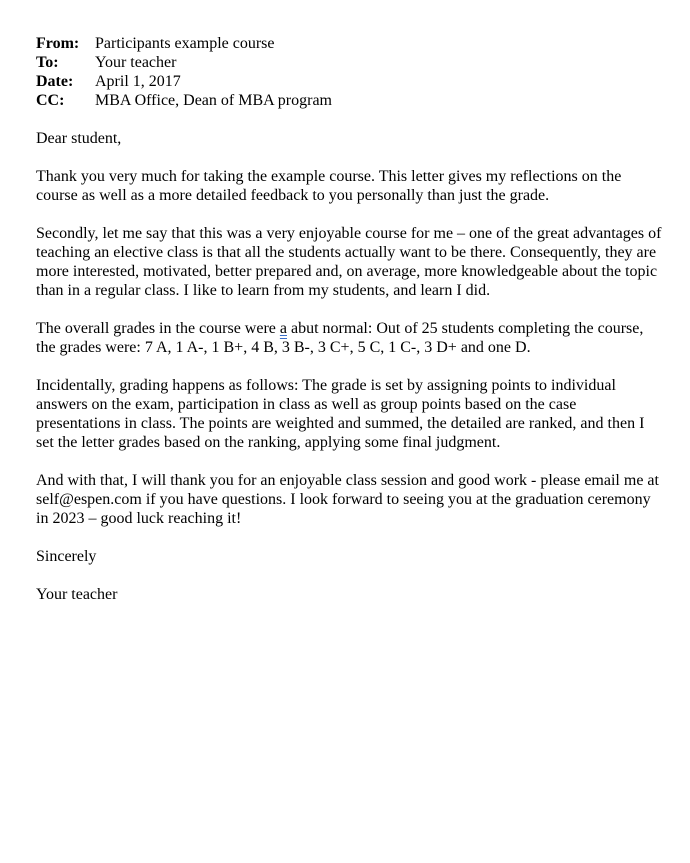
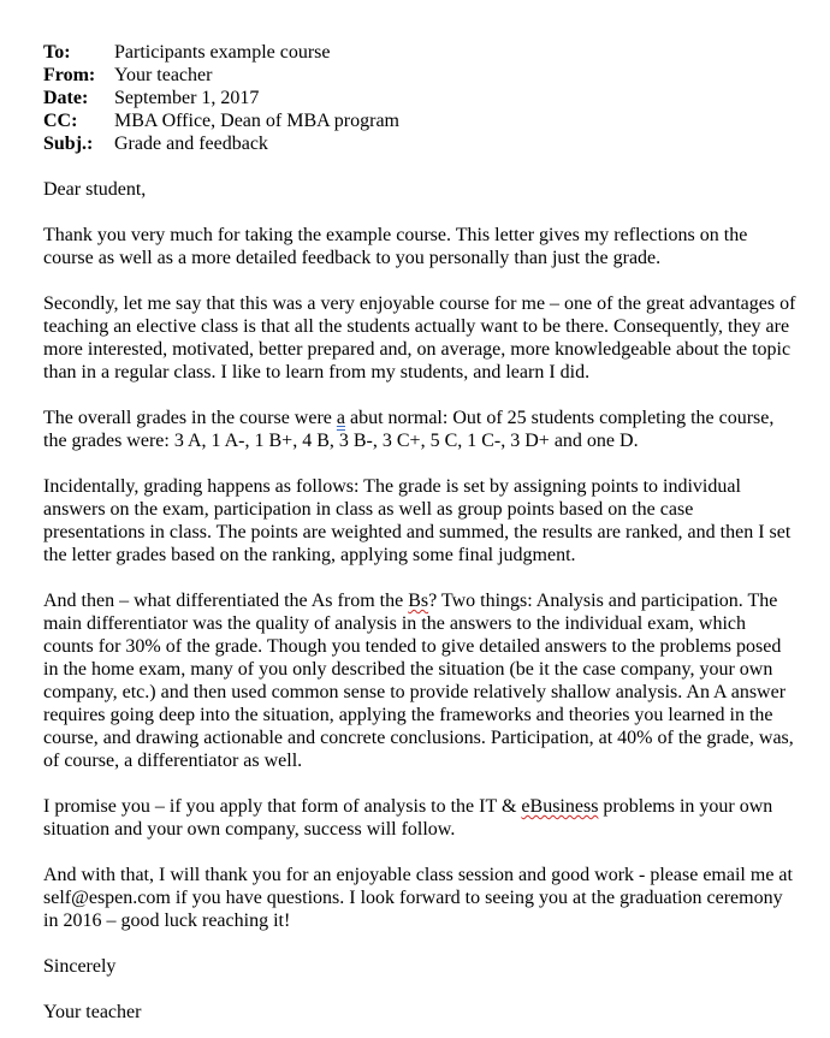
- From:
+ To:
  Participants example course
- To:
+ From:
  Your teacher
  Date:
- April 1, 2017
+ September 1, 2017
  CC:
  MBA Office, Dean of MBA program
+ Subj.:
+ Grade and feedback
  Dear student,
  Thank you very much for taking the example course. This letter gives my reflections on the course as well as a more detailed feedback to you personally than just the grade.
  Secondly, let me say that this was a very enjoyable course for me – one of the great advantages of teaching an elective class is that all the students actually want to be there. Consequently, they are more interested, motivated, better prepared and, on average, more knowledgeable about the topic than in a regular class. I like to learn from my students, and learn I did.
- The overall grades in the course were a abut normal: Out of 25 students completing the course, the grades were: 7 A, 1 A-, 1 B+, 4 B, 3 B-, 3 C+, 5 C, 1 C-, 3 D+ and one D.
+ The overall grades in the course were a abut normal: Out of 25 students completing the course, the grades were: 3 A, 1 A-, 1 B+, 4 B, 3 B-, 3 C+, 5 C, 1 C-, 3 D+ and one D.
- Incidentally, grading happens as follows: The grade is set by assigning points to individual answers on the exam, participation in class as well as group points based on the case presentations in class. The points are weighted and summed, the detailed are ranked, and then I set the letter grades based on the ranking, applying some final judgment.
+ Incidentally, grading happens as follows: The grade is set by assigning points to individual answers on the exam, participation in class as well as group points based on the case presentations in class. The points are weighted and summed, the results are ranked, and then I set the letter grades based on the ranking, applying some final judgment.
+ And then – what differentiated the As from the Bs? Two things: Analysis and participation. The main differentiator was the quality of analysis in the answers to the individual exam, which counts for 30% of the grade. Though you tended to give detailed answers to the problems posed in the home exam, many of you only described the situation (be it the case company, your own company, etc.) and then used common sense to provide relatively shallow analysis. An A answer requires going deep into the situation, applying the frameworks and theories you learned in the course, and drawing actionable and concrete conclusions. Participation, at 40% of the grade, was, of course, a differentiator as well.
+ I promise you – if you apply that form of analysis to the IT & eBusiness problems in your own situation and your own company, success will follow.
- And with that, I will thank you for an enjoyable class session and good work - please email me at self@espen.com if you have questions. I look forward to seeing you at the graduation ceremony in 2023 – good luck reaching it!
+ And with that, I will thank you for an enjoyable class session and good work - please email me at self@espen.com if you have questions. I look forward to seeing you at the graduation ceremony in 2016 – good luck reaching it!
  Sincerely
  Your teacher
